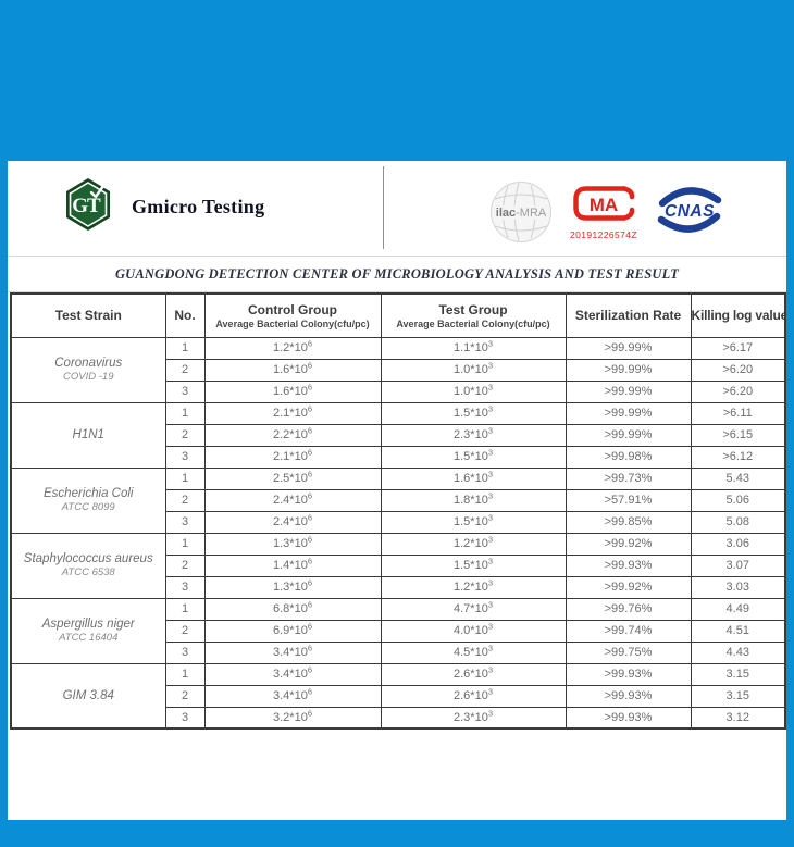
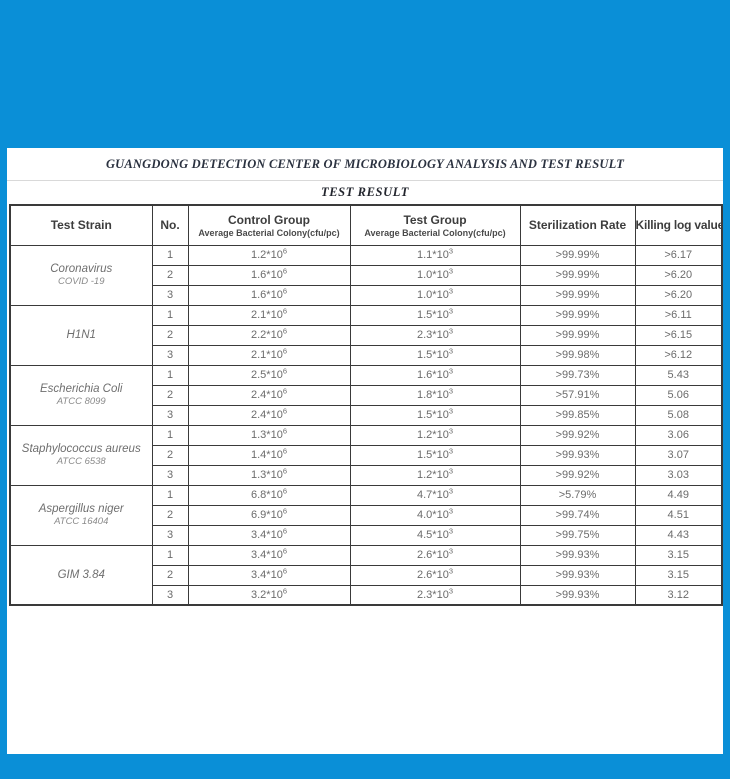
- GT
- Gmicro Testing
- ilac-MRA
- MA
- 20191226574Z
- CNAS
  GUANGDONG DETECTION CENTER OF MICROBIOLOGY ANALYSIS AND TEST RESULT
+ TEST RESULT
  Test Strain	No.	Control Group Average Bacterial Colony(cfu/pc)	Test Group Average Bacterial Colony(cfu/pc)	Sterilization Rate	Killing log value
  CoronavirusCOVID -19	1	1.2*106	1.1*103	>99.99%	>6.17
  2	1.6*106	1.0*103	>99.99%	>6.20
  3	1.6*106	1.0*103	>99.99%	>6.20
  H1N1	1	2.1*106	1.5*103	>99.99%	>6.11
  2	2.2*106	2.3*103	>99.99%	>6.15
  3	2.1*106	1.5*103	>99.98%	>6.12
  Escherichia ColiATCC 8099	1	2.5*106	1.6*103	>99.73%	5.43
  2	2.4*106	1.8*103	>57.91%	5.06
  3	2.4*106	1.5*103	>99.85%	5.08
  Staphylococcus aureusATCC 6538	1	1.3*106	1.2*103	>99.92%	3.06
  2	1.4*106	1.5*103	>99.93%	3.07
  3	1.3*106	1.2*103	>99.92%	3.03
- Aspergillus nigerATCC 16404	1	6.8*106	4.7*103	>99.76%	4.49
+ Aspergillus nigerATCC 16404	1	6.8*106	4.7*103	>5.79%	4.49
  2	6.9*106	4.0*103	>99.74%	4.51
  3	3.4*106	4.5*103	>99.75%	4.43
  GIM 3.84	1	3.4*106	2.6*103	>99.93%	3.15
  2	3.4*106	2.6*103	>99.93%	3.15
  3	3.2*106	2.3*103	>99.93%	3.12
